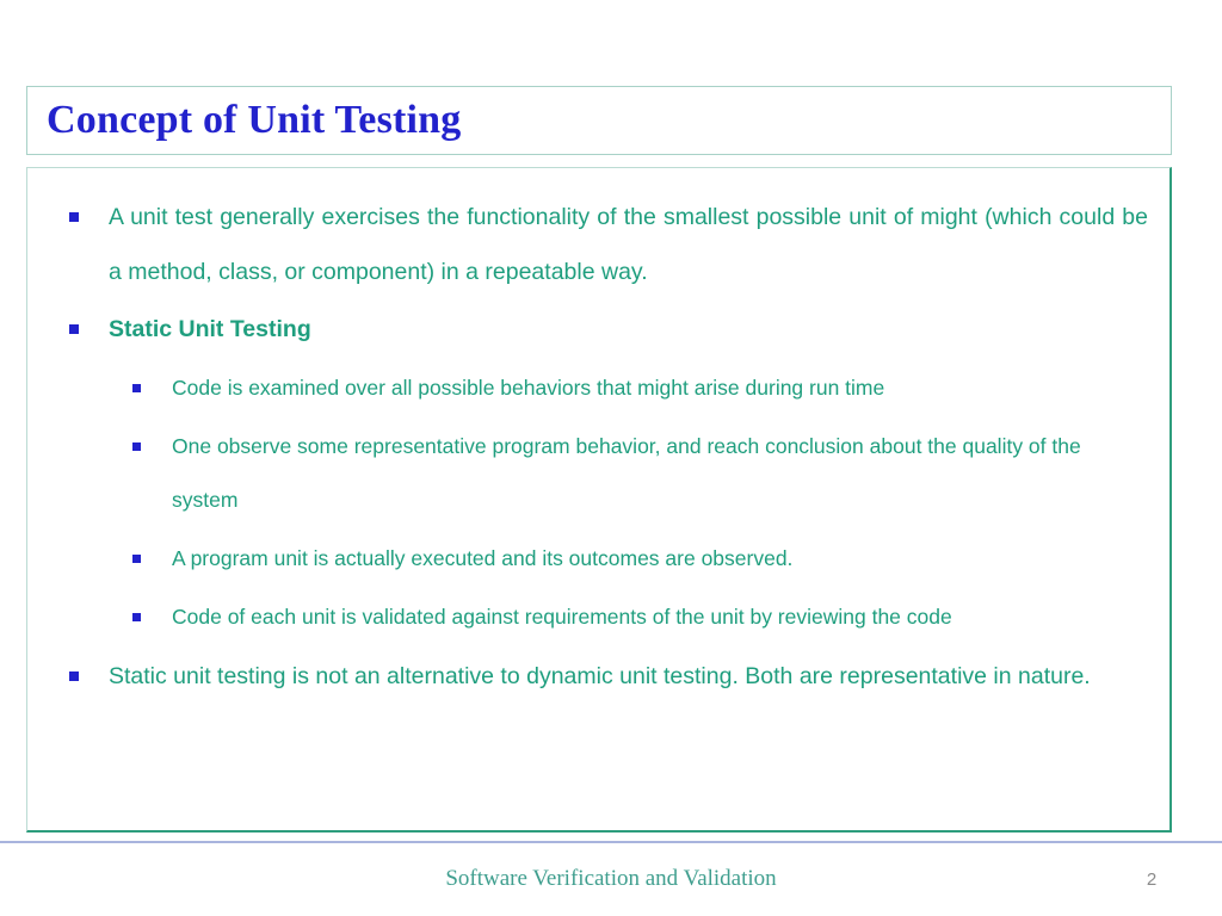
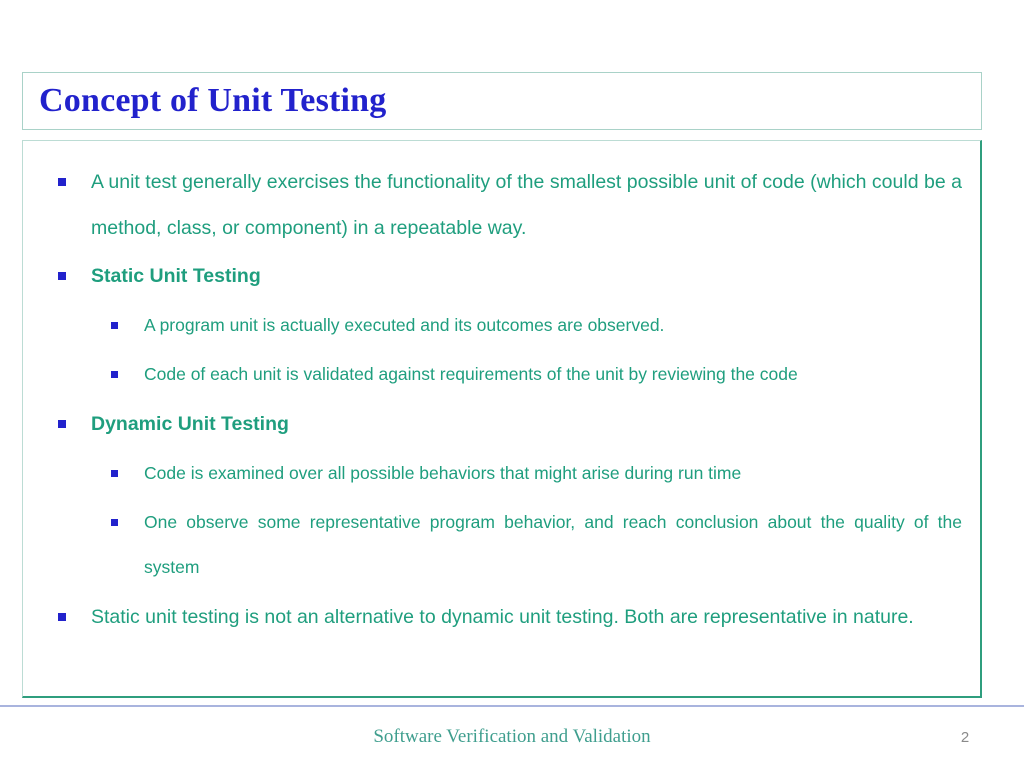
  Concept of Unit Testing
- A unit test generally exercises the functionality of the smallest possible unit of might (which could be a method, class, or component) in a repeatable way.
+ A unit test generally exercises the functionality of the smallest possible unit of code (which could be a method, class, or component) in a repeatable way.
  Static Unit Testing
- Code is examined over all possible behaviors that might arise during run time
+ A program unit is actually executed and its outcomes are observed.
- One observe some representative program behavior, and reach conclusion about the quality of the system
+ Code of each unit is validated against requirements of the unit by reviewing the code
+ Dynamic Unit Testing
- A program unit is actually executed and its outcomes are observed.
+ Code is examined over all possible behaviors that might arise during run time
- Code of each unit is validated against requirements of the unit by reviewing the code
+ One observe some representative program behavior, and reach conclusion about the quality of the system
  Static unit testing is not an alternative to dynamic unit testing. Both are representative in nature.
  Software Verification and Validation
  2
